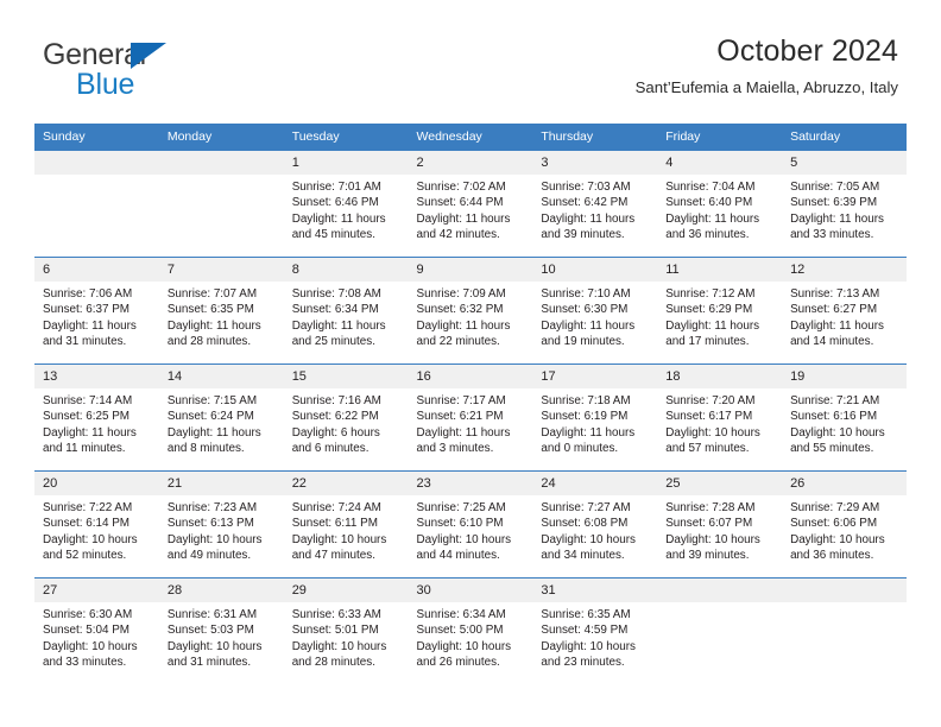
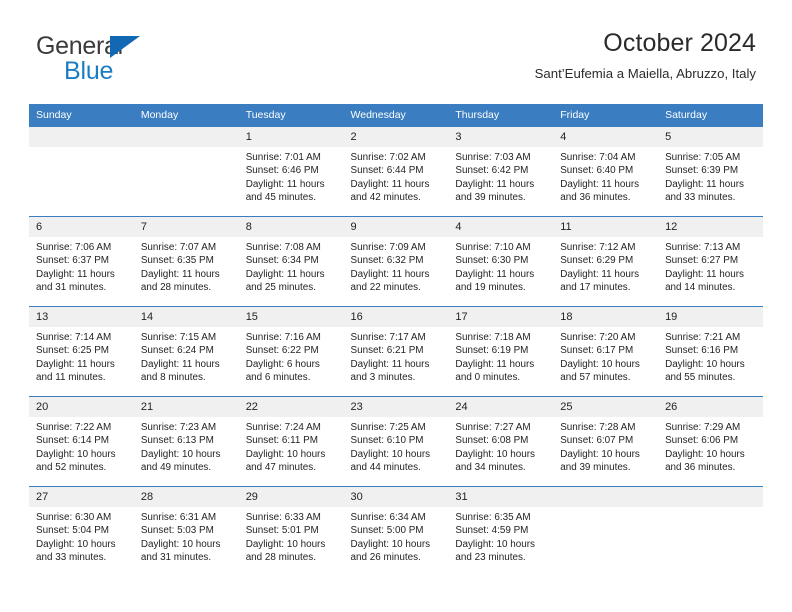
  General
  Blue
  October 2024
  Sant’Eufemia a Maiella, Abruzzo, Italy
  Sunday	Monday	Tuesday	Wednesday	Thursday	Friday	Saturday
  		1Sunrise: 7:01 AMSunset: 6:46 PMDaylight: 11 hours and 45 minutes.	2Sunrise: 7:02 AMSunset: 6:44 PMDaylight: 11 hours and 42 minutes.	3Sunrise: 7:03 AMSunset: 6:42 PMDaylight: 11 hours and 39 minutes.	4Sunrise: 7:04 AMSunset: 6:40 PMDaylight: 11 hours and 36 minutes.	5Sunrise: 7:05 AMSunset: 6:39 PMDaylight: 11 hours and 33 minutes.
- 6Sunrise: 7:06 AMSunset: 6:37 PMDaylight: 11 hours and 31 minutes.	7Sunrise: 7:07 AMSunset: 6:35 PMDaylight: 11 hours and 28 minutes.	8Sunrise: 7:08 AMSunset: 6:34 PMDaylight: 11 hours and 25 minutes.	9Sunrise: 7:09 AMSunset: 6:32 PMDaylight: 11 hours and 22 minutes.	10Sunrise: 7:10 AMSunset: 6:30 PMDaylight: 11 hours and 19 minutes.	11Sunrise: 7:12 AMSunset: 6:29 PMDaylight: 11 hours and 17 minutes.	12Sunrise: 7:13 AMSunset: 6:27 PMDaylight: 11 hours and 14 minutes.
+ 6Sunrise: 7:06 AMSunset: 6:37 PMDaylight: 11 hours and 31 minutes.	7Sunrise: 7:07 AMSunset: 6:35 PMDaylight: 11 hours and 28 minutes.	8Sunrise: 7:08 AMSunset: 6:34 PMDaylight: 11 hours and 25 minutes.	9Sunrise: 7:09 AMSunset: 6:32 PMDaylight: 11 hours and 22 minutes.	4Sunrise: 7:10 AMSunset: 6:30 PMDaylight: 11 hours and 19 minutes.	11Sunrise: 7:12 AMSunset: 6:29 PMDaylight: 11 hours and 17 minutes.	12Sunrise: 7:13 AMSunset: 6:27 PMDaylight: 11 hours and 14 minutes.
  13Sunrise: 7:14 AMSunset: 6:25 PMDaylight: 11 hours and 11 minutes.	14Sunrise: 7:15 AMSunset: 6:24 PMDaylight: 11 hours and 8 minutes.	15Sunrise: 7:16 AMSunset: 6:22 PMDaylight: 6 hours and 6 minutes.	16Sunrise: 7:17 AMSunset: 6:21 PMDaylight: 11 hours and 3 minutes.	17Sunrise: 7:18 AMSunset: 6:19 PMDaylight: 11 hours and 0 minutes.	18Sunrise: 7:20 AMSunset: 6:17 PMDaylight: 10 hours and 57 minutes.	19Sunrise: 7:21 AMSunset: 6:16 PMDaylight: 10 hours and 55 minutes.
  20Sunrise: 7:22 AMSunset: 6:14 PMDaylight: 10 hours and 52 minutes.	21Sunrise: 7:23 AMSunset: 6:13 PMDaylight: 10 hours and 49 minutes.	22Sunrise: 7:24 AMSunset: 6:11 PMDaylight: 10 hours and 47 minutes.	23Sunrise: 7:25 AMSunset: 6:10 PMDaylight: 10 hours and 44 minutes.	24Sunrise: 7:27 AMSunset: 6:08 PMDaylight: 10 hours and 34 minutes.	25Sunrise: 7:28 AMSunset: 6:07 PMDaylight: 10 hours and 39 minutes.	26Sunrise: 7:29 AMSunset: 6:06 PMDaylight: 10 hours and 36 minutes.
  27Sunrise: 6:30 AMSunset: 5:04 PMDaylight: 10 hours and 33 minutes.	28Sunrise: 6:31 AMSunset: 5:03 PMDaylight: 10 hours and 31 minutes.	29Sunrise: 6:33 AMSunset: 5:01 PMDaylight: 10 hours and 28 minutes.	30Sunrise: 6:34 AMSunset: 5:00 PMDaylight: 10 hours and 26 minutes.	31Sunrise: 6:35 AMSunset: 4:59 PMDaylight: 10 hours and 23 minutes.
